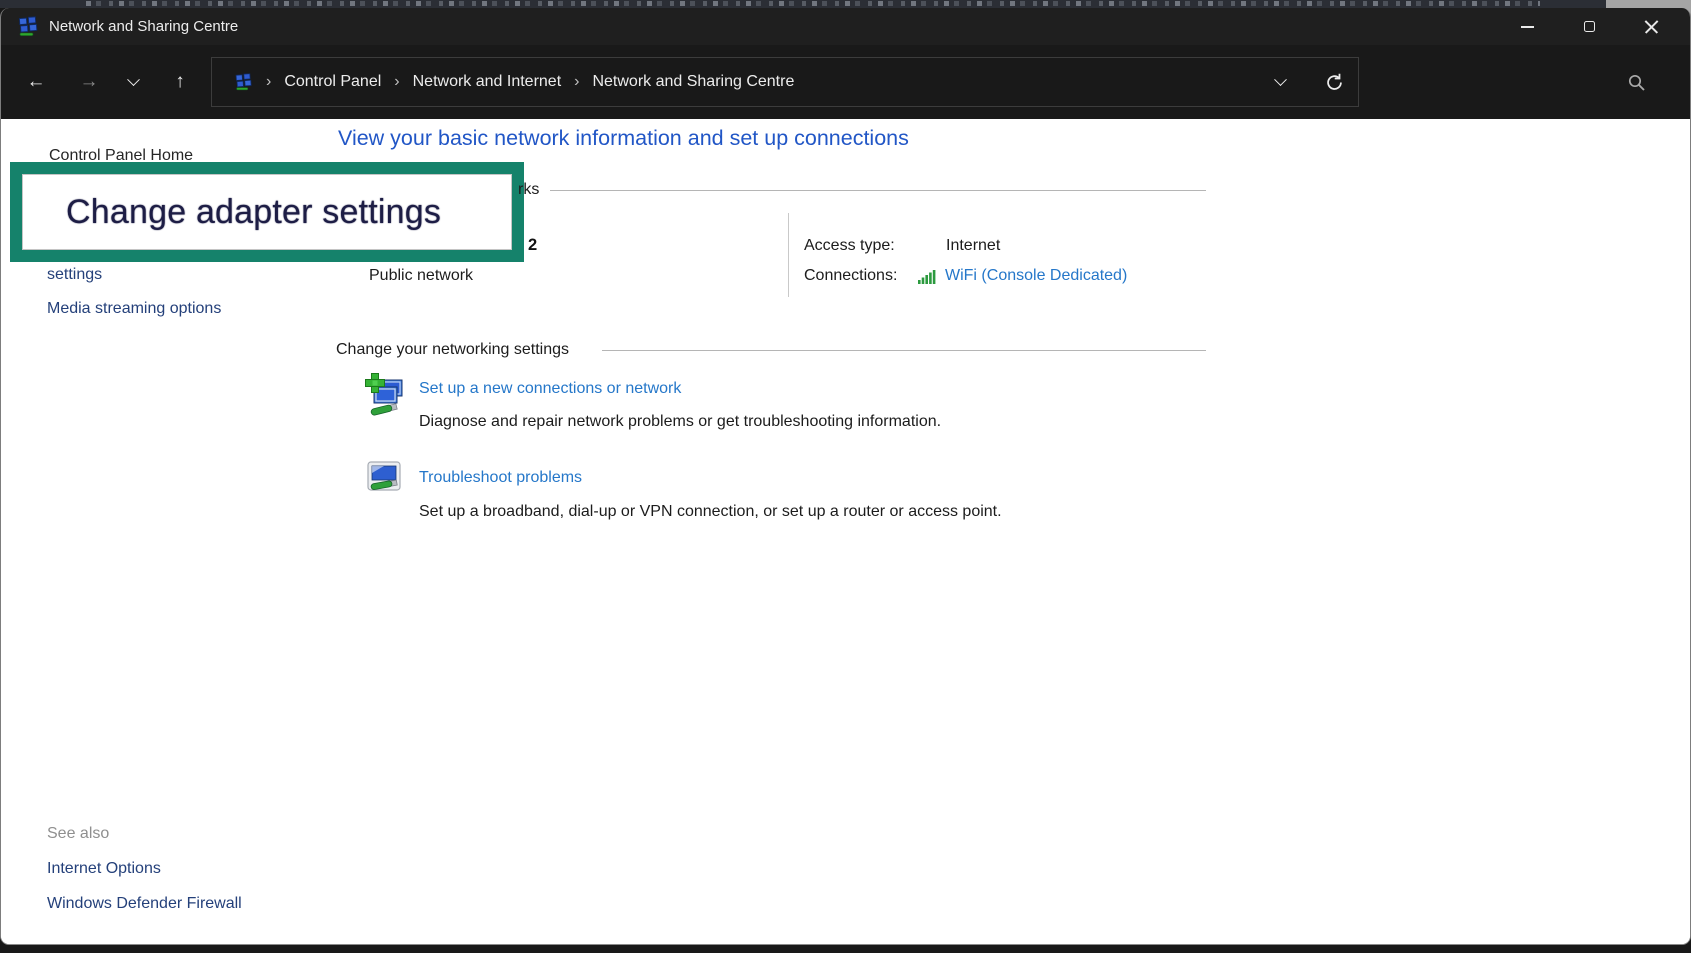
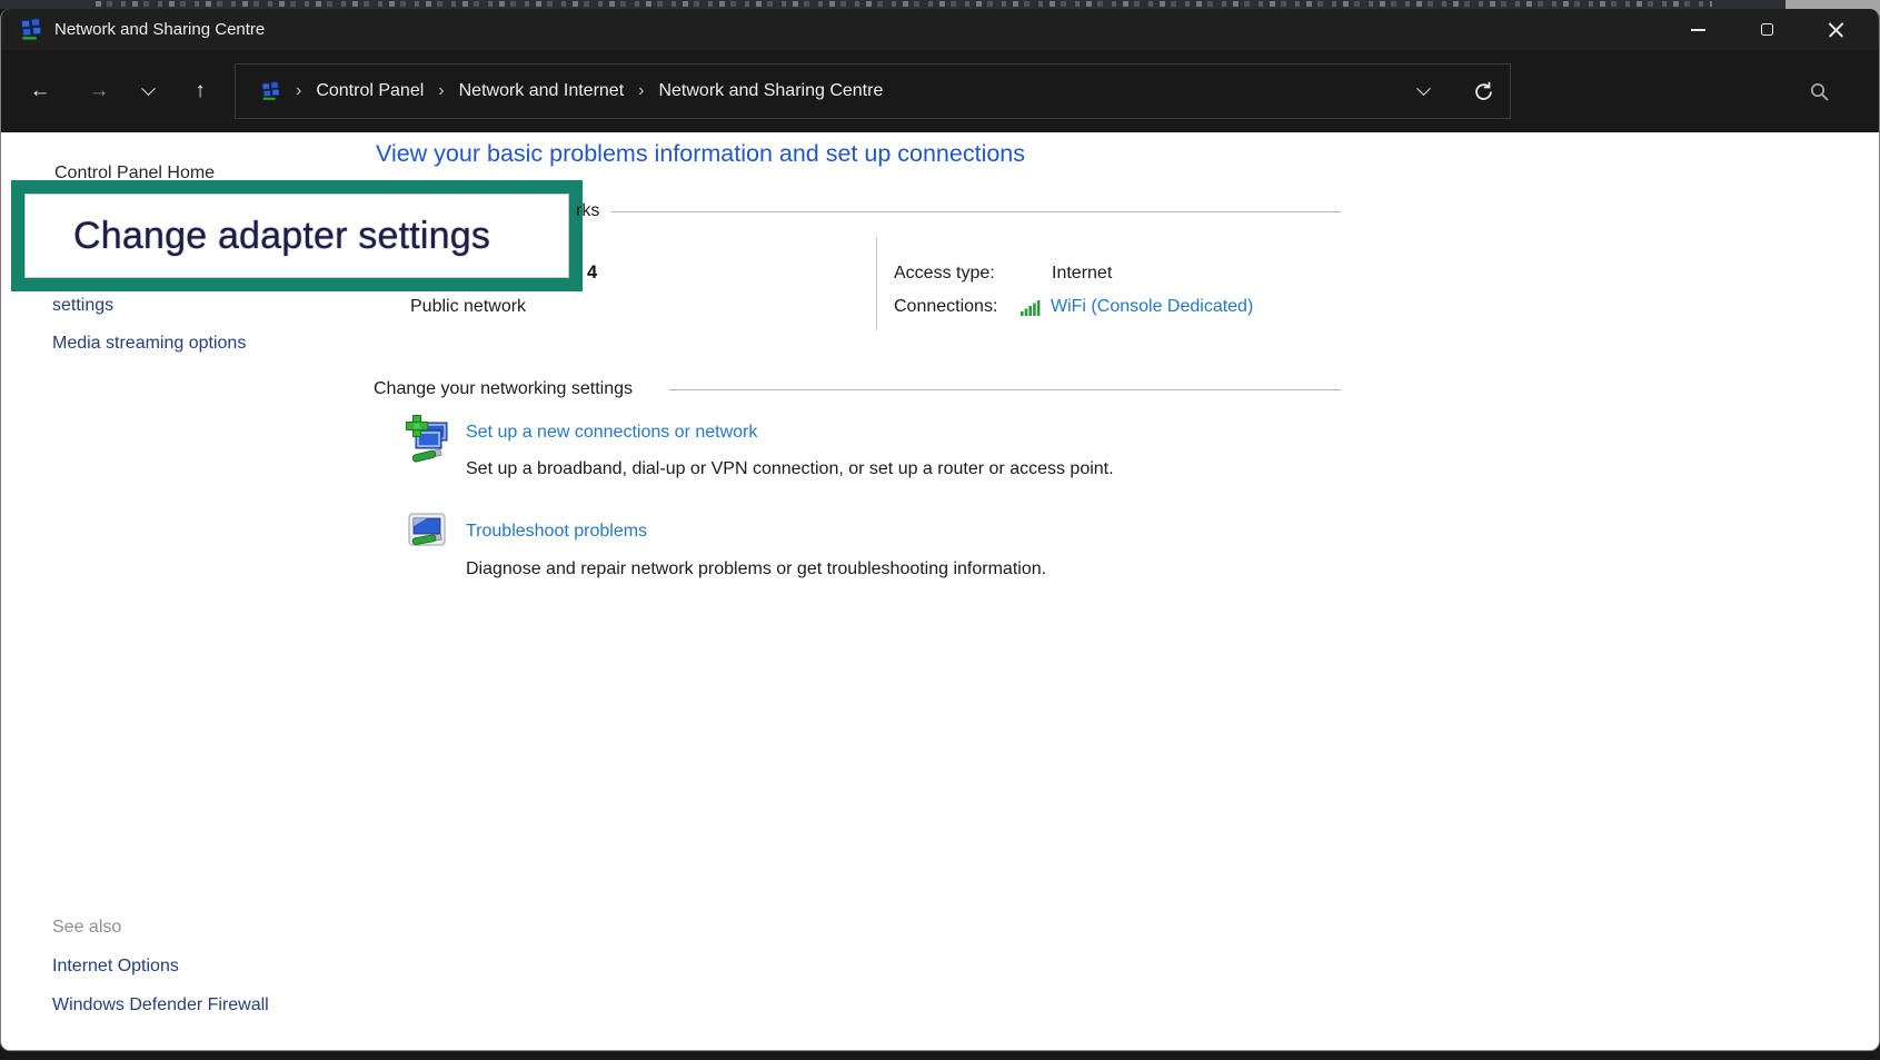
  Network and Sharing Centre
  ←
  →
  ↑
  ›
  Control Panel
  ›
  Network and Internet
  ›
  Network and Sharing Centre
  Control Panel Home
  Change adapter settings
  settings
  Media streaming options
  See also
  Internet Options
  Windows Defender Firewall
- View your basic network information and set up connections
+ View your basic problems information and set up connections
  rks
- 2
+ 4
  Public network
  Access type:
  Internet
  Connections:
  WiFi (Console Dedicated)
  Change your networking settings
  Set up a new connections or network
- Diagnose and repair network problems or get troubleshooting information.
+ Set up a broadband, dial-up or VPN connection, or set up a router or access point.
  Troubleshoot problems
- Set up a broadband, dial-up or VPN connection, or set up a router or access point.
+ Diagnose and repair network problems or get troubleshooting information.
